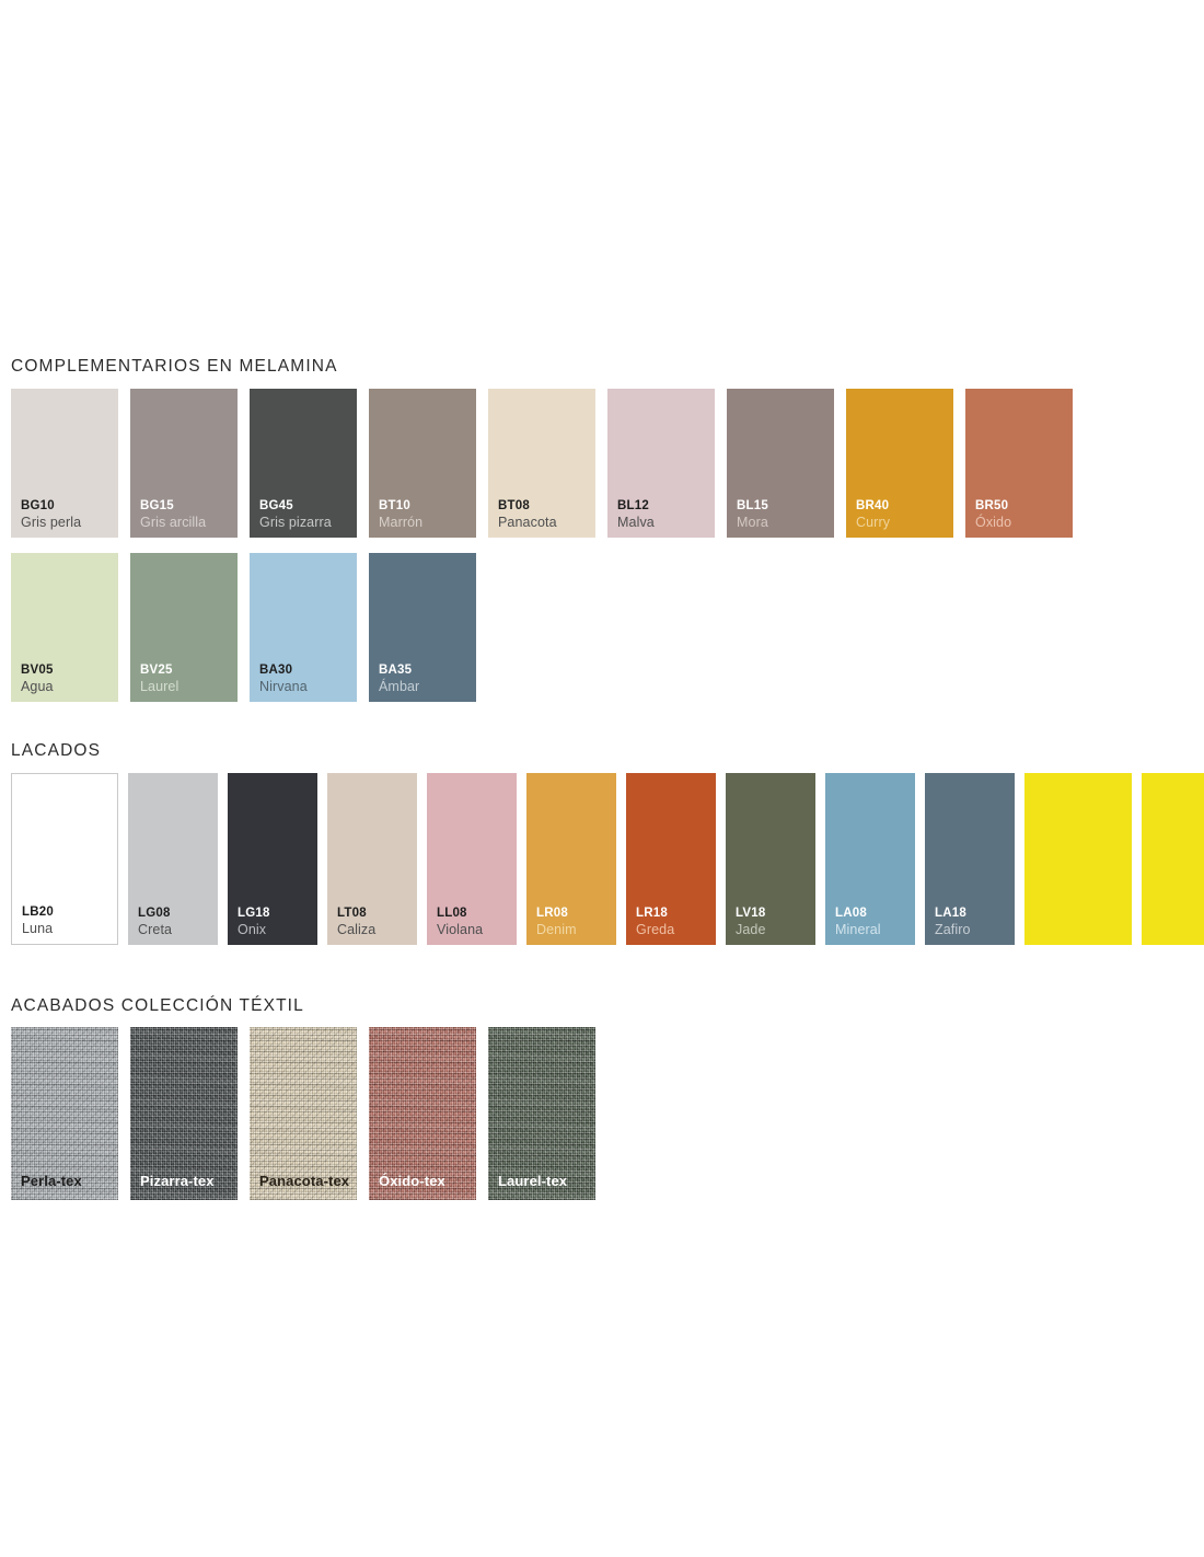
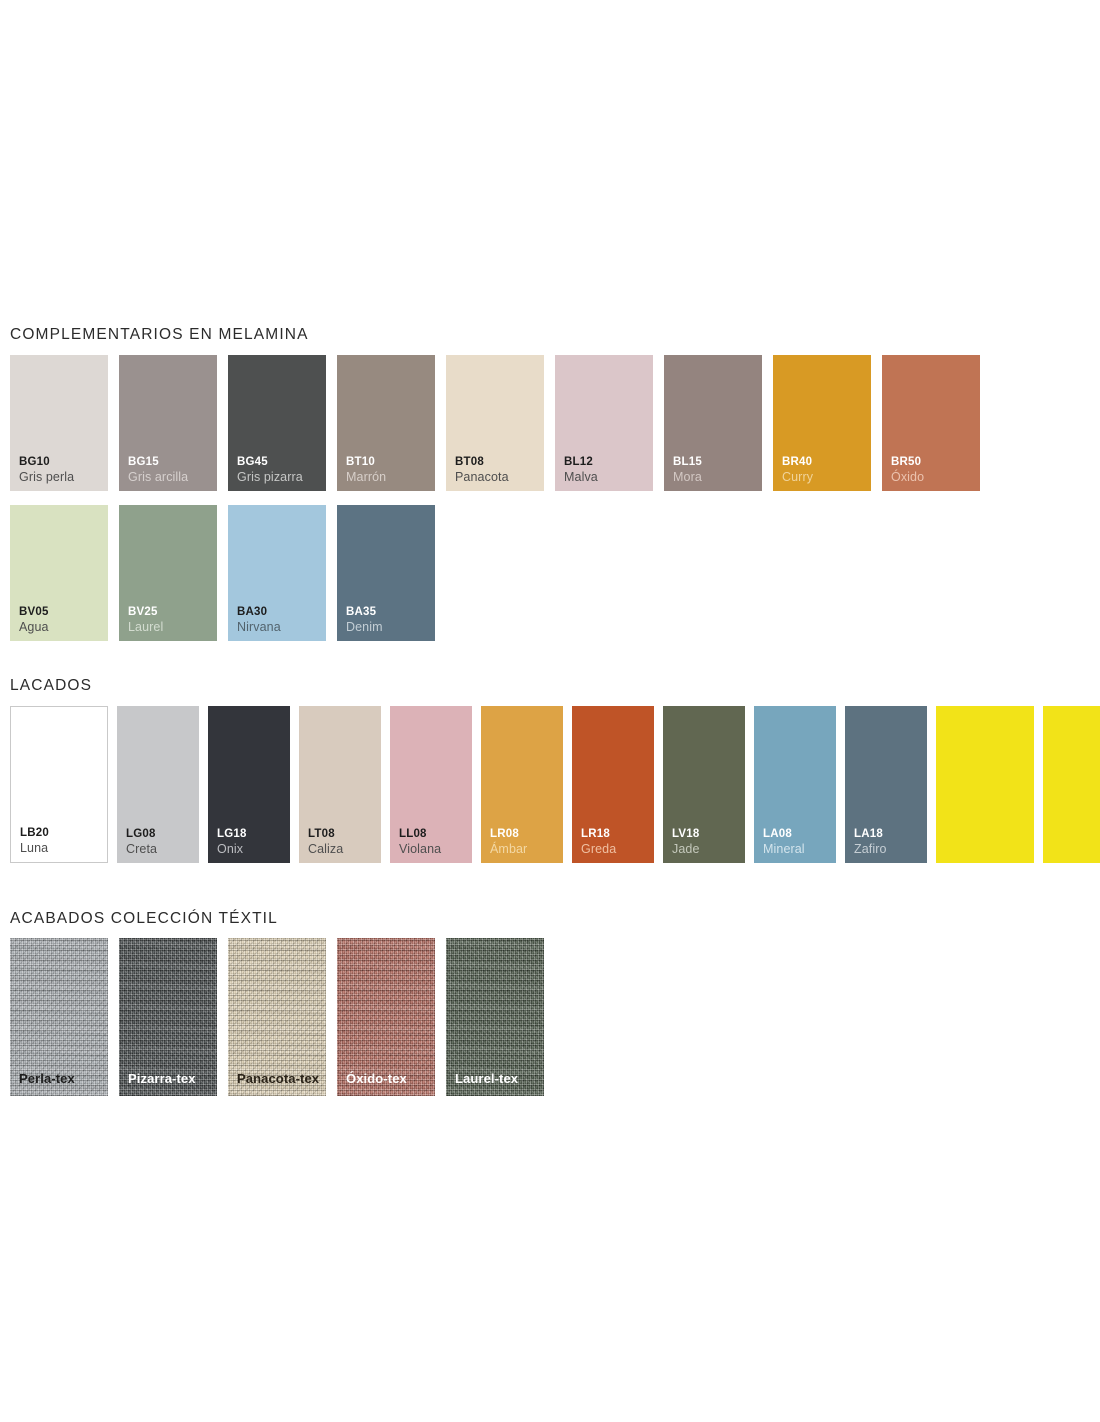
  COMPLEMENTARIOS EN MELAMINA
  BG10
  Gris perla
  BG15
  Gris arcilla
  BG45
  Gris pizarra
  BT10
  Marrón
  BT08
  Panacota
  BL12
  Malva
  BL15
  Mora
  BR40
  Curry
  BR50
  Óxido
  BV05
  Agua
  BV25
  Laurel
  BA30
  Nirvana
  BA35
- Ámbar
+ Denim
  LACADOS
  LB20
  Luna
  LG08
  Creta
  LG18
  Onix
  LT08
  Caliza
  LL08
  Violana
  LR08
- Denim
+ Ámbar
  LR18
  Greda
  LV18
  Jade
  LA08
  Mineral
  LA18
  Zafiro
  ACABADOS COLECCIÓN TÉXTIL
  Perla-tex
  Pizarra-tex
  Panacota-tex
  Óxido-tex
  Laurel-tex
